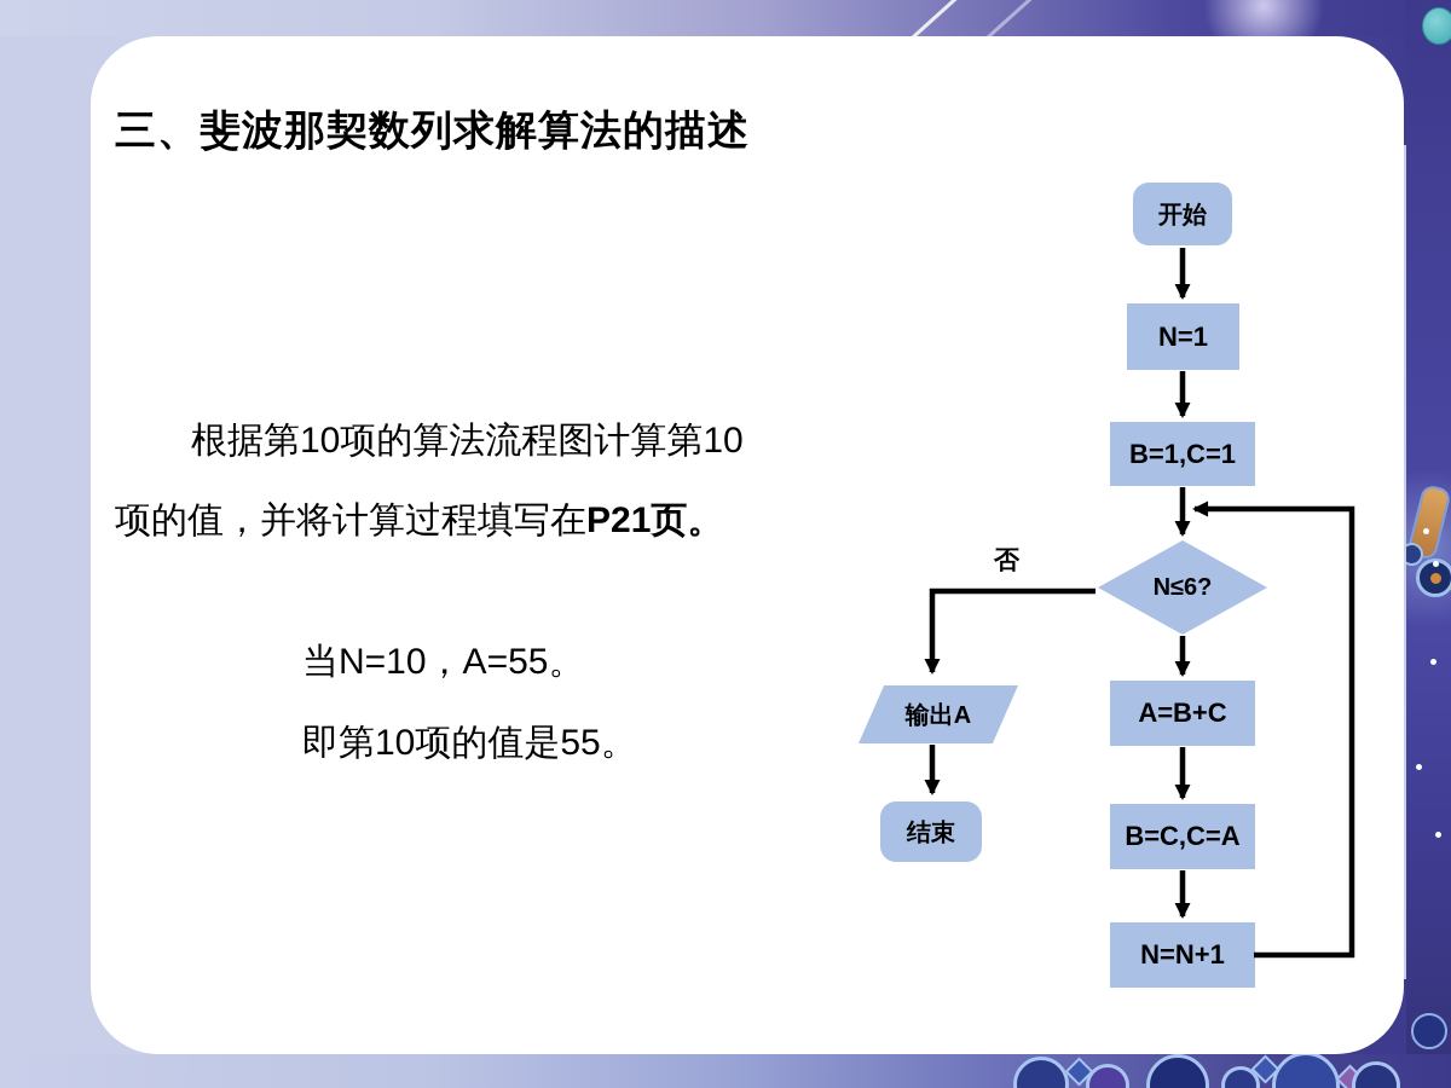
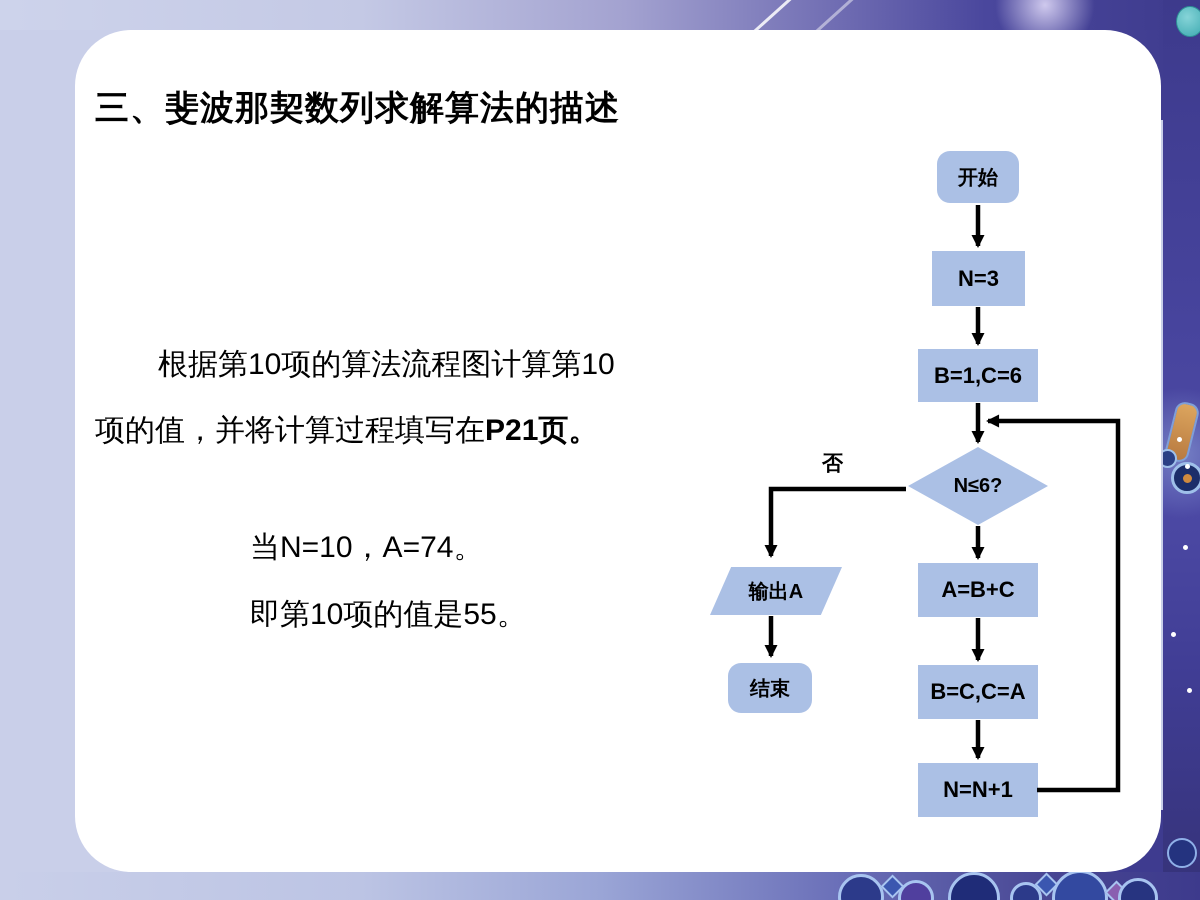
  三、斐波那契数列求解算法的描述
  根据第10项的算法流程图计算第10
  项的值，并将计算过程填写在P21页。
- 当N=10，A=55。
+ 当N=10，A=74。
  即第10项的值是55。
  开始
- N=1
+ N=3
- B=1,C=1
+ B=1,C=6
  N≤6?
  A=B+C
  B=C,C=A
  N=N+1
  输出A
  结束
  否
